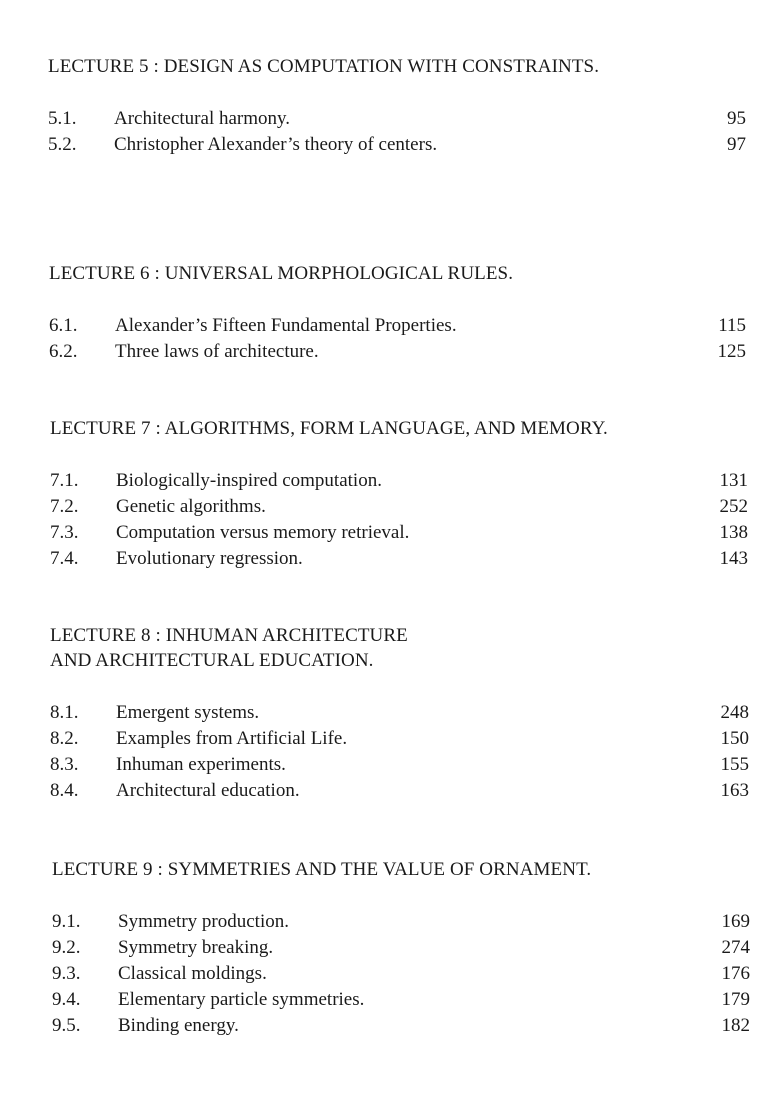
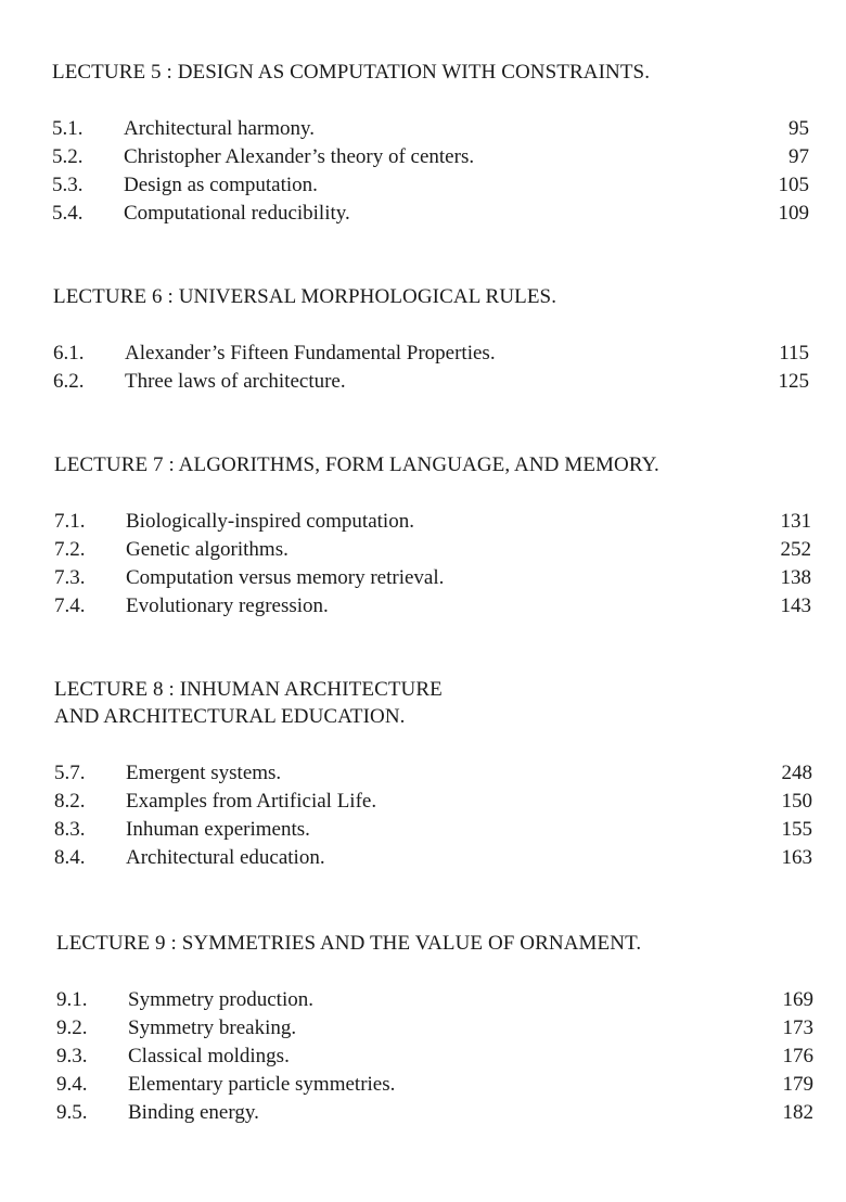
  LECTURE 5 : DESIGN AS COMPUTATION WITH CONSTRAINTS.
  5.1.
  Architectural harmony.
  95
  5.2.
  Christopher Alexander’s theory of centers.
  97
+ 5.3.
+ Design as computation.
+ 105
+ 5.4.
+ Computational reducibility.
+ 109
  LECTURE 6 : UNIVERSAL MORPHOLOGICAL RULES.
  6.1.
  Alexander’s Fifteen Fundamental Properties.
  115
  6.2.
  Three laws of architecture.
  125
  LECTURE 7 : ALGORITHMS, FORM LANGUAGE, AND MEMORY.
  7.1.
  Biologically-inspired computation.
  131
  7.2.
  Genetic algorithms.
  252
  7.3.
  Computation versus memory retrieval.
  138
  7.4.
  Evolutionary regression.
  143
  LECTURE 8 : INHUMAN ARCHITECTURE
  AND ARCHITECTURAL EDUCATION.
- 8.1.
+ 5.7.
  Emergent systems.
  248
  8.2.
  Examples from Artificial Life.
  150
  8.3.
  Inhuman experiments.
  155
  8.4.
  Architectural education.
  163
  LECTURE 9 : SYMMETRIES AND THE VALUE OF ORNAMENT.
  9.1.
  Symmetry production.
  169
  9.2.
  Symmetry breaking.
- 274
+ 173
  9.3.
  Classical moldings.
  176
  9.4.
  Elementary particle symmetries.
  179
  9.5.
  Binding energy.
  182
